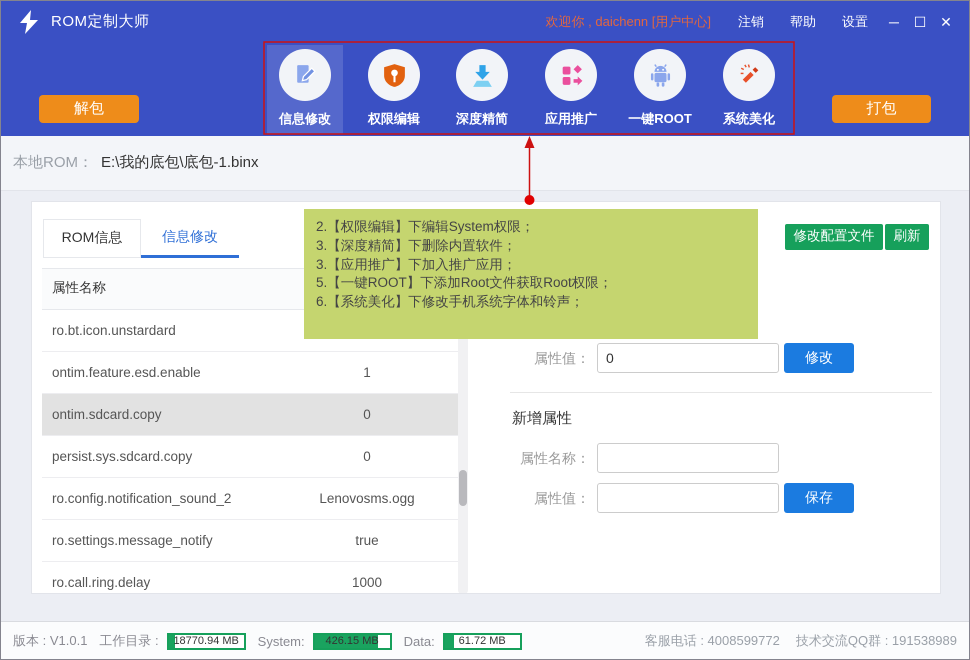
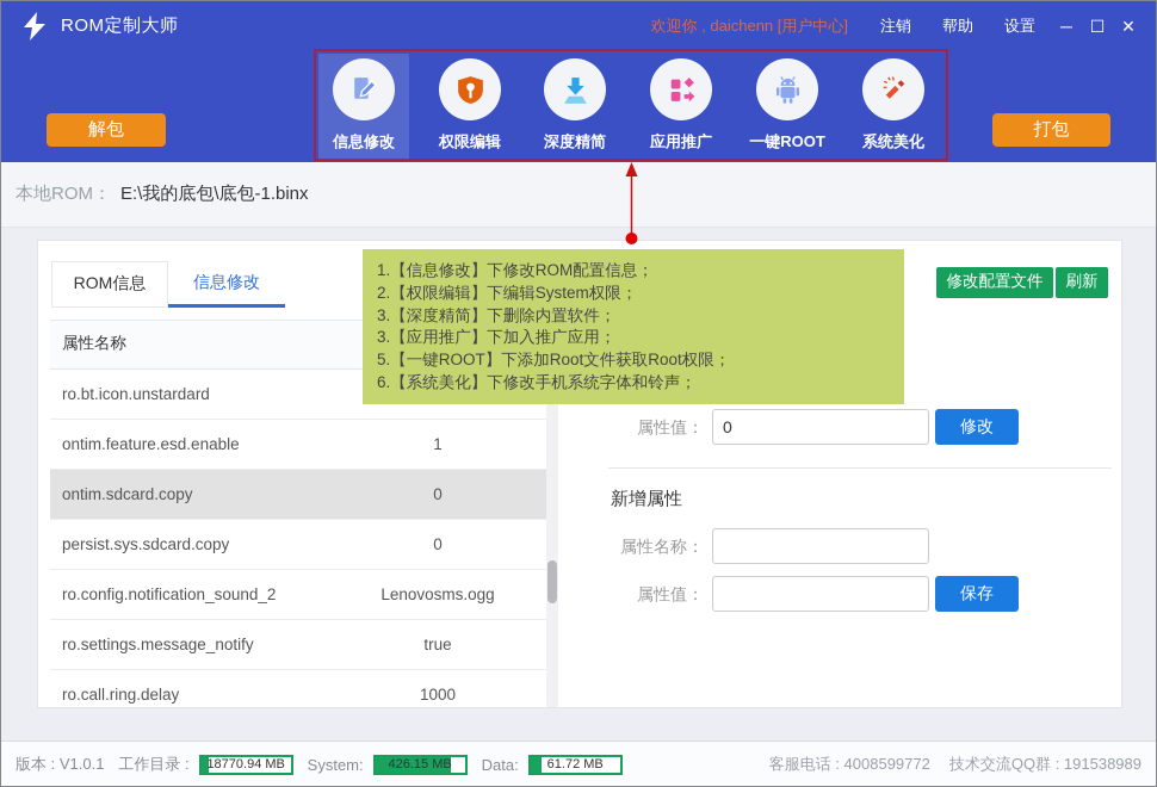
  ROM定制大师
  欢迎你 , daichenn [用户中心]
  注销
  帮助
  设置
  ─
  ☐
  ✕
  解包
  信息修改
  权限编辑
  深度精简
  应用推广
  一键ROOT
  系统美化
  打包
  本地ROM：
  E:\我的底包\底包-1.binx
  ROM信息
  信息修改
  属性名称
  ro.bt.icon.unstardard
  ontim.feature.esd.enable
  1
  ontim.sdcard.copy
  0
  persist.sys.sdcard.copy
  0
  ro.config.notification_sound_2
  Lenovosms.ogg
  ro.settings.message_notify
  true
  ro.call.ring.delay
  1000
  修改配置文件
  刷新
  属性值：
  0
  修改
  新增属性
  属性名称：
  属性值：
  保存
+ 1.【信息修改】下修改ROM配置信息；
  2.【权限编辑】下编辑System权限；
  3.【深度精简】下删除内置软件；
  3.【应用推广】下加入推广应用；
  5.【一键ROOT】下添加Root文件获取Root权限；
  6.【系统美化】下修改手机系统字体和铃声；
  版本 : V1.0.1
  工作目录 :
  18770.94 MB
  System:
  426.15 MB
  Data:
  61.72 MB
  客服电话 : 4008599772
  技术交流QQ群 : 191538989
